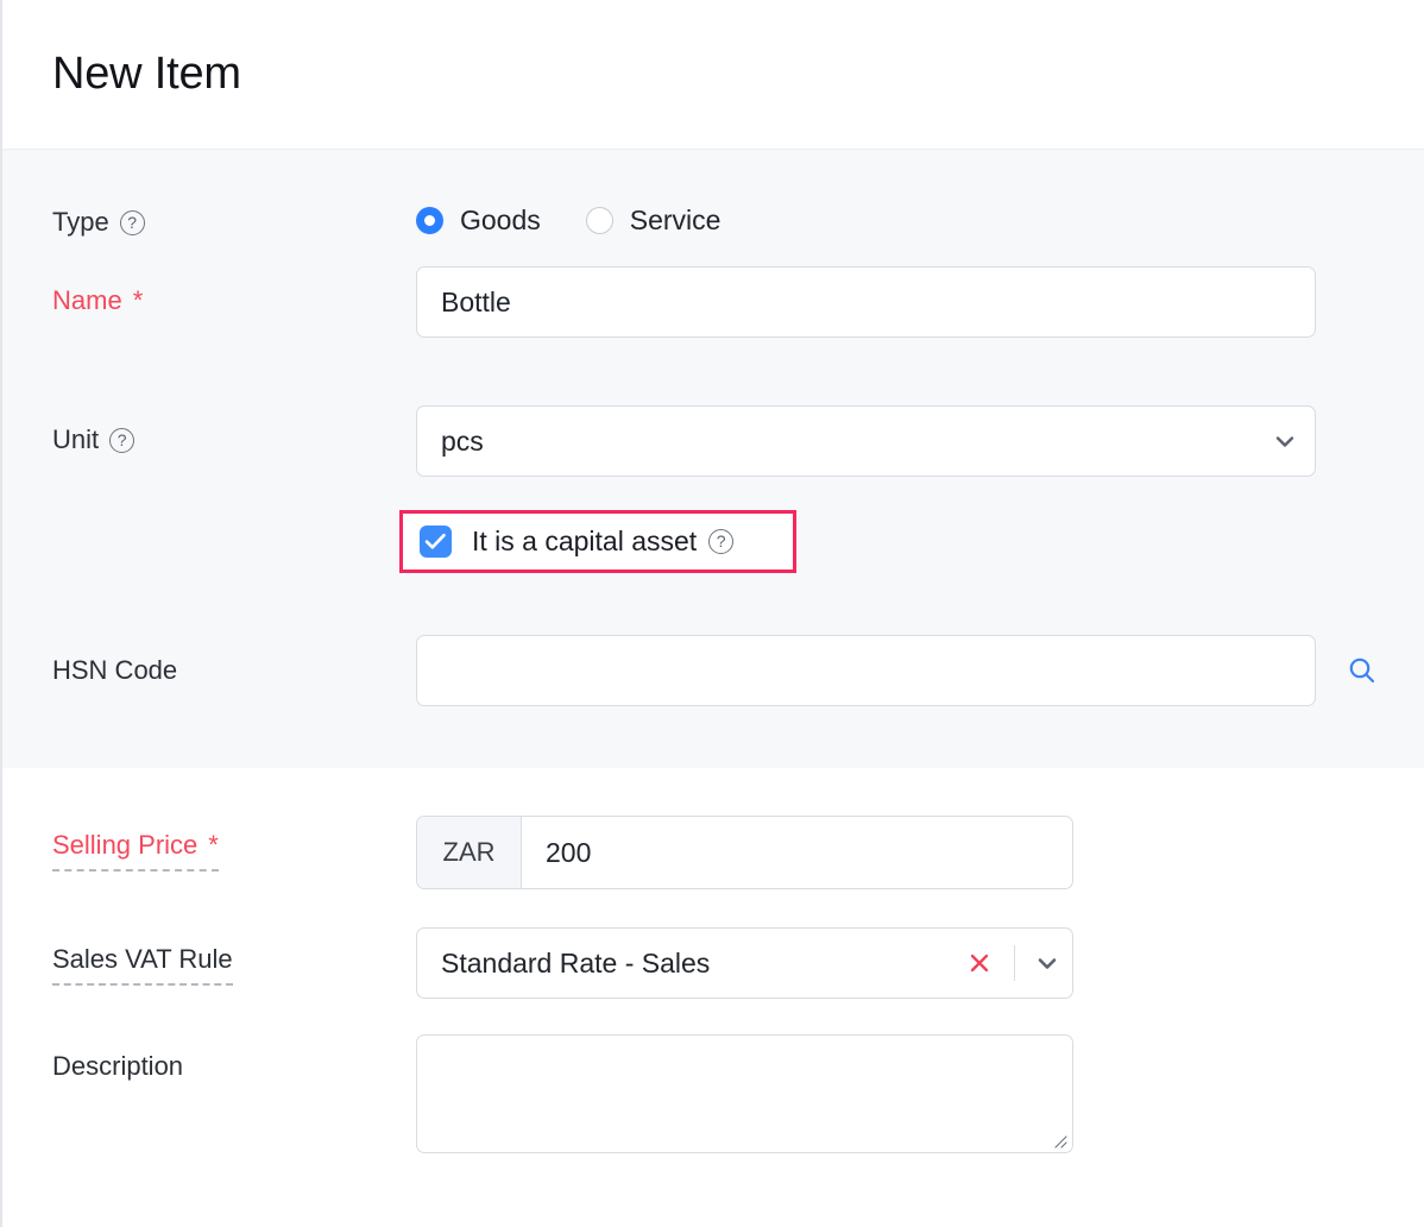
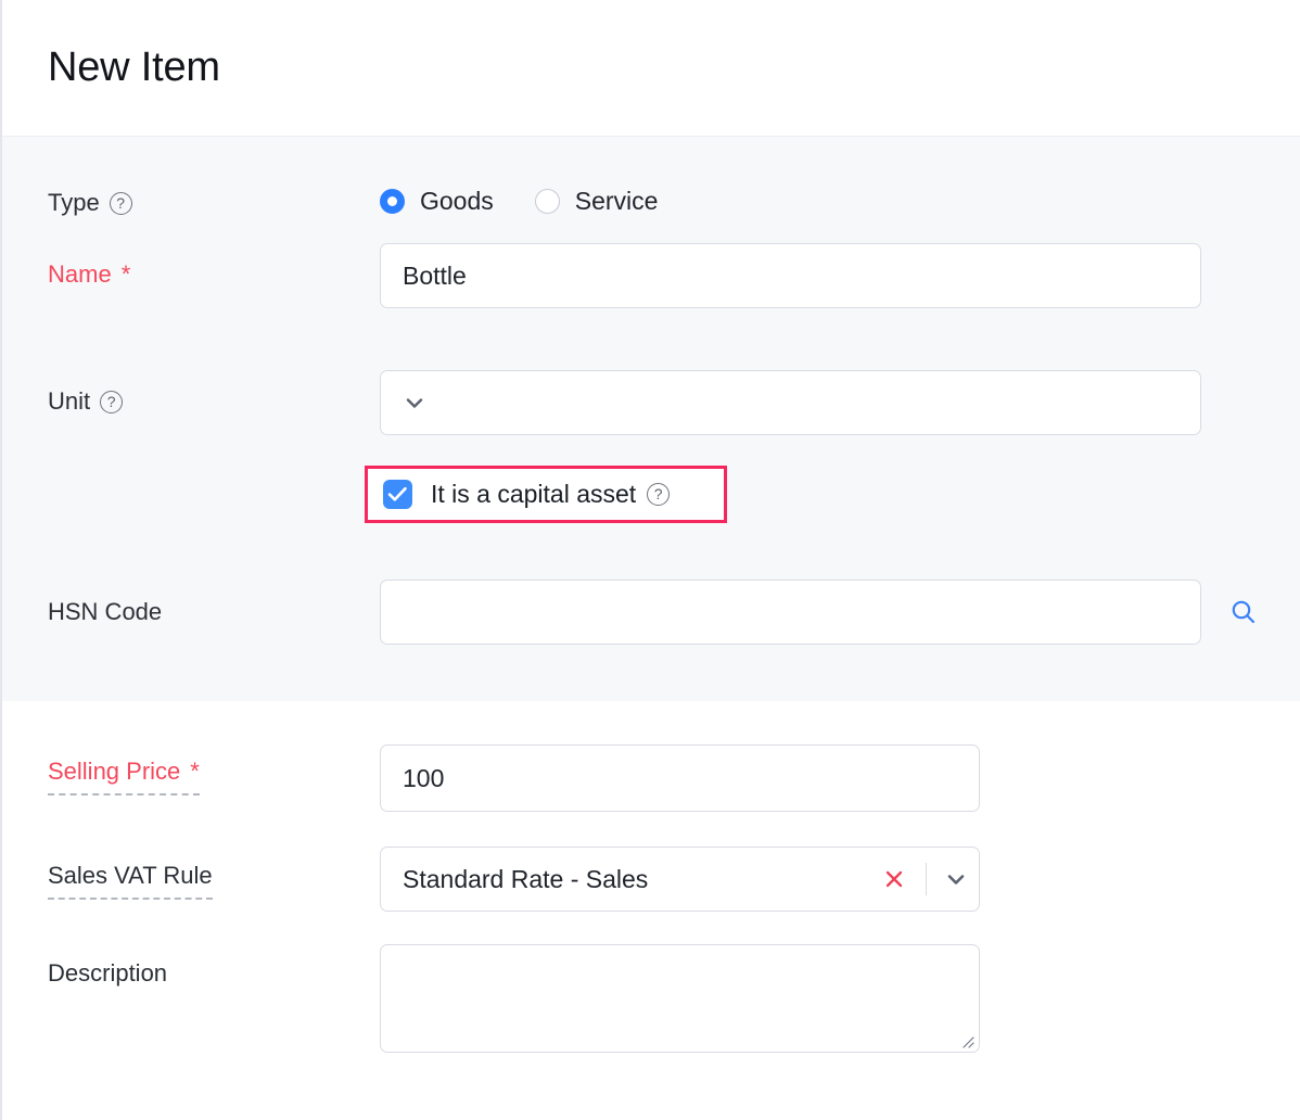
  New Item
  Type
  ?
  Goods
  Service
  Name
  *
  Bottle
  Unit
  ?
- pcs
  It is a capital asset
  ?
  HSN Code
  Selling Price
  *
- ZAR
- 200
+ 100
  Sales VAT Rule
  Standard Rate - Sales
  Description
